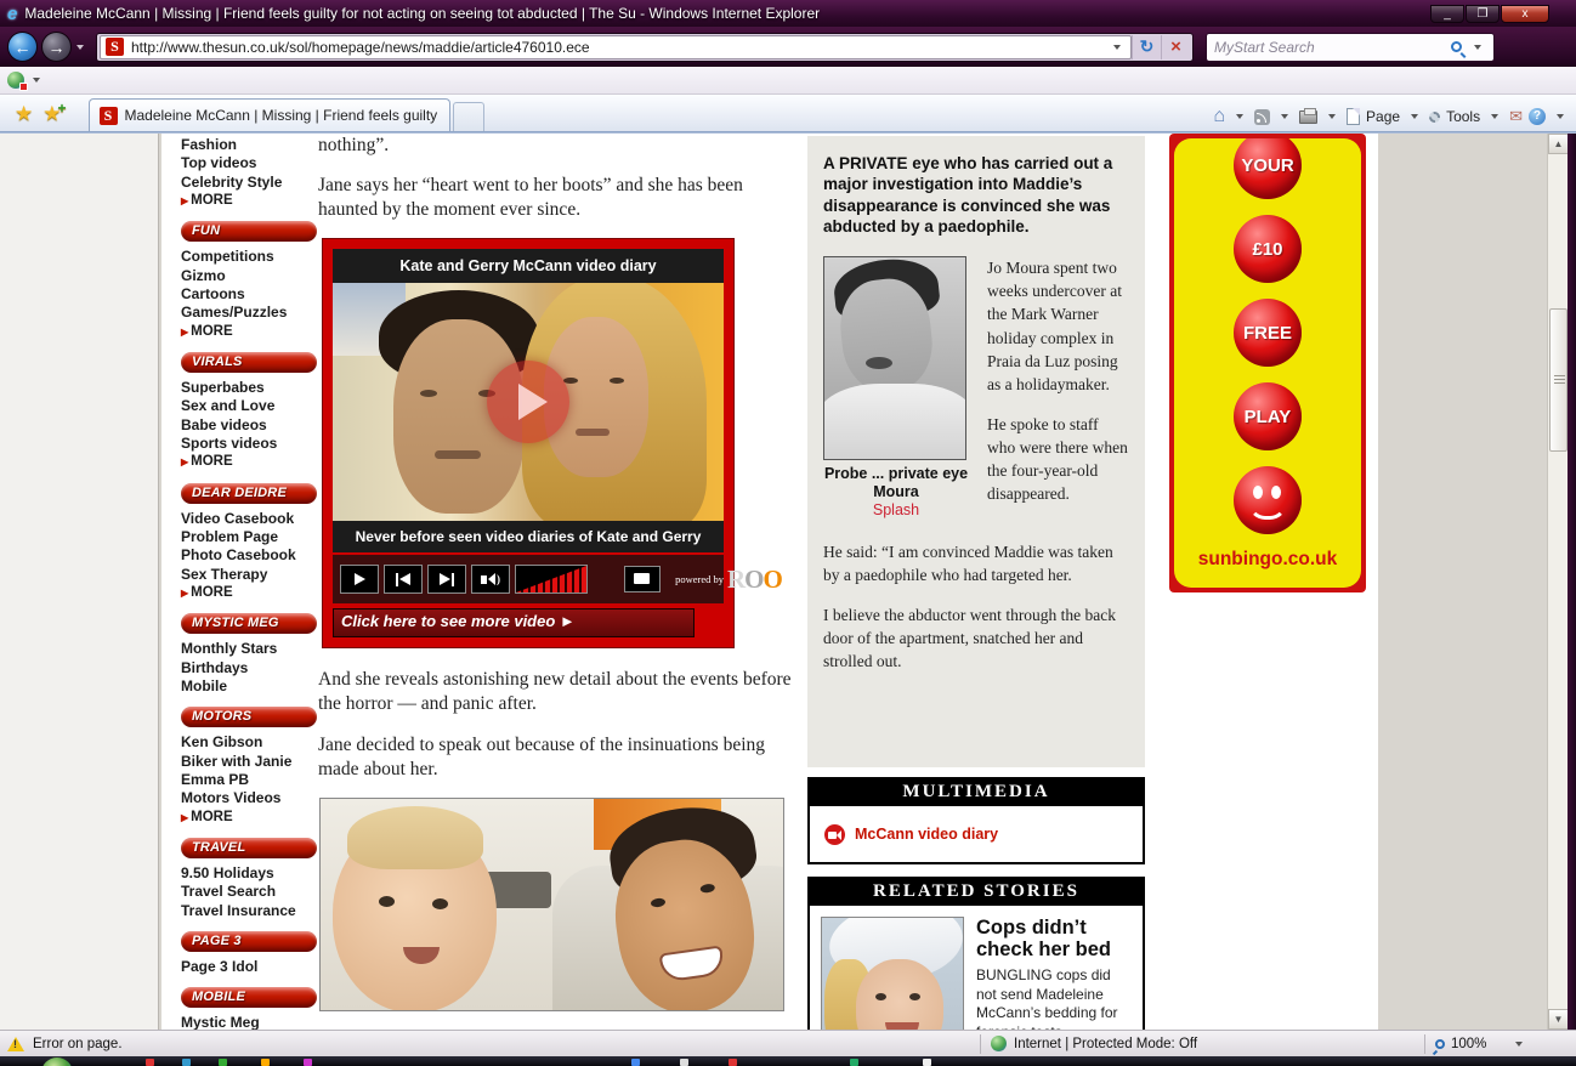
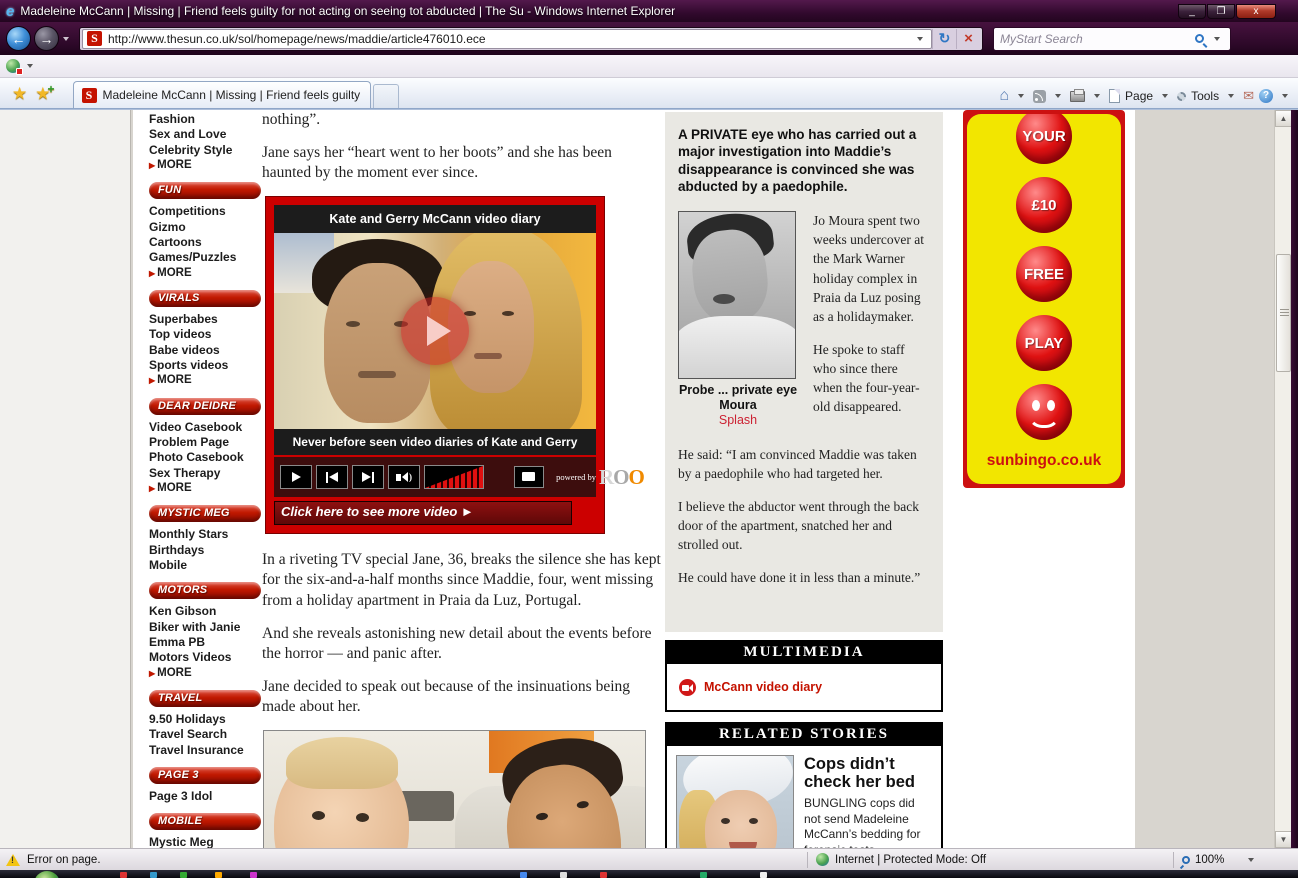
  e
  Madeleine McCann | Missing | Friend feels guilty for not acting on seeing tot abducted | The Su - Windows Internet Explorer
  _
  ❐
  x
  ←
  →
  S
  http://www.thesun.co.uk/sol/homepage/news/maddie/article476010.ece
  ↻
  ×
  MyStart Search
  ★
  ★
  S
  Madeleine McCann | Missing | Friend feels guilty
  ⌂
  Page
  Tools
  ✉
  ?
  Fashion
- Top videos
+ Sex and Love
  Celebrity Style
  ▶ MORE
  FUN
  Competitions
  Gizmo
  Cartoons
  Games/Puzzles
  ▶ MORE
  VIRALS
  Superbabes
- Sex and Love
+ Top videos
  Babe videos
  Sports videos
  ▶ MORE
  DEAR DEIDRE
  Video Casebook
  Problem Page
  Photo Casebook
  Sex Therapy
  ▶ MORE
  MYSTIC MEG
  Monthly Stars
  Birthdays
  Mobile
  MOTORS
  Ken Gibson
  Biker with Janie
  Emma PB
  Motors Videos
  ▶ MORE
  TRAVEL
  9.50 Holidays
  Travel Search
  Travel Insurance
  PAGE 3
  Page 3 Idol
  MOBILE
  Mystic Meg
  nothing”.
  Jane says her “heart went to her boots” and she has been haunted by the moment ever since.
  Kate and Gerry McCann video diary
  Never before seen video diaries of Kate and Gerry
  )
  powered by
  ROO
  Click here to see more video ►
+ In a riveting TV special Jane, 36, breaks the silence she has kept for the six-and-a-half months since Maddie, four, went missing from a holiday apartment in Praia da Luz, Portugal.
  And she reveals astonishing new detail about the events before the horror — and panic after.
  Jane decided to speak out because of the insinuations being made about her.
  A PRIVATE eye who has carried out a major investigation into Maddie’s disappearance is convinced she was abducted by a paedophile.
  Probe ... private eye Moura
  Splash
  Jo Moura spent two weeks undercover at the Mark Warner holiday complex in Praia da Luz posing as a holidaymaker.
- He spoke to staff who were there when the four-year-old disappeared.
+ He spoke to staff who since there when the four-year-old disappeared.
  He said: “I am convinced Maddie was taken by a paedophile who had targeted her.
  I believe the abductor went through the back door of the apartment, snatched her and strolled out.
+ He could have done it in less than a minute.”
  MULTIMEDIA
  McCann video diary
  RELATED STORIES
  Cops didn’t check her bed
  BUNGLING cops did not send Madeleine McCann’s bedding for
  YOUR
  £10
  FREE
  PLAY
  sunbingo.co.uk
  ▲
  ▼
  Error on page.
  Internet | Protected Mode: Off
  100%
